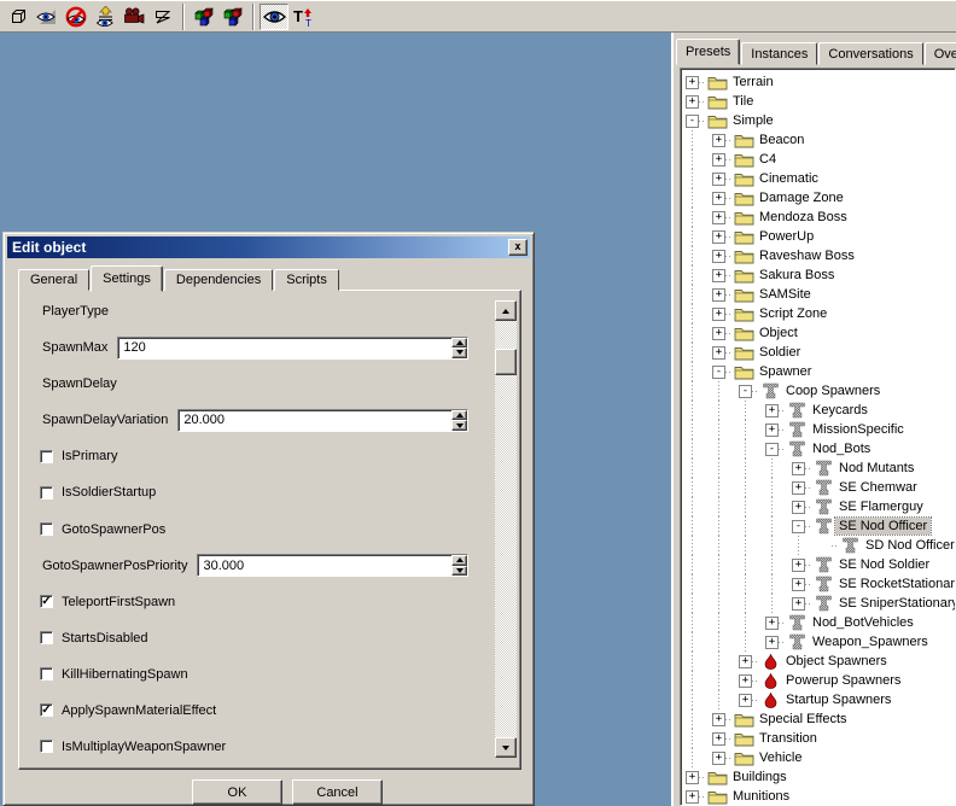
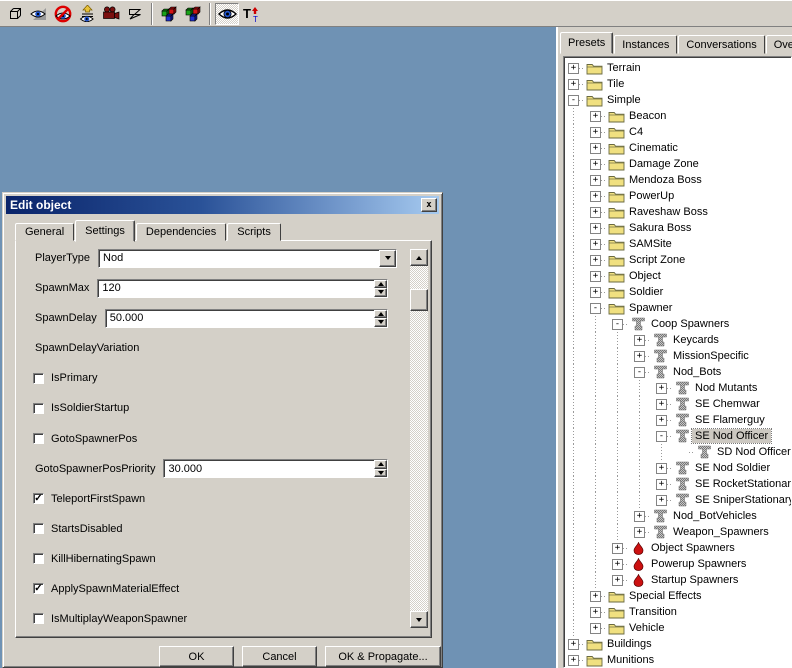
  T
  T
  Presets
  Instances
  Conversations
  +
  Terrain
  +
  Tile
  -
  Simple
  +
  Beacon
  +
  C4
  +
  Cinematic
  +
  Damage Zone
  +
  Mendoza Boss
  +
  PowerUp
  +
  Raveshaw Boss
  +
  Sakura Boss
  +
  SAMSite
  +
  Script Zone
  +
  Object
  +
  Soldier
  -
  Spawner
  -
  Coop Spawners
  +
  Keycards
  +
  MissionSpecific
  -
  Nod_Bots
  +
  Nod Mutants
  +
  SE Chemwar
  +
  SE Flamerguy
  -
  SE Nod Officer
  SD Nod Officer
  +
  SE Nod Soldier
  +
  SE RocketStationar
  +
  SE SniperStationar
  +
  Nod_BotVehicles
  +
  Weapon_Spawners
  +
  Object Spawners
  +
  Powerup Spawners
  +
  Startup Spawners
  +
  Special Effects
  +
  Transition
  +
  Vehicle
  +
  Buildings
  +
  Munitions
  Edit object
  x
  General
  Settings
  Dependencies
  Scripts
  PlayerType
+ Nod
  SpawnMax
  120
  SpawnDelay
+ 50.000
  SpawnDelayVariation
- 20.000
  IsPrimary
  IsSoldierStartup
  GotoSpawnerPos
  GotoSpawnerPosPriority
  30.000
  ✓
  TeleportFirstSpawn
  StartsDisabled
  KillHibernatingSpawn
  ✓
  ApplySpawnMaterialEffect
  IsMultiplayWeaponSpawner
  OK
  Cancel
+ OK & Propagate...
